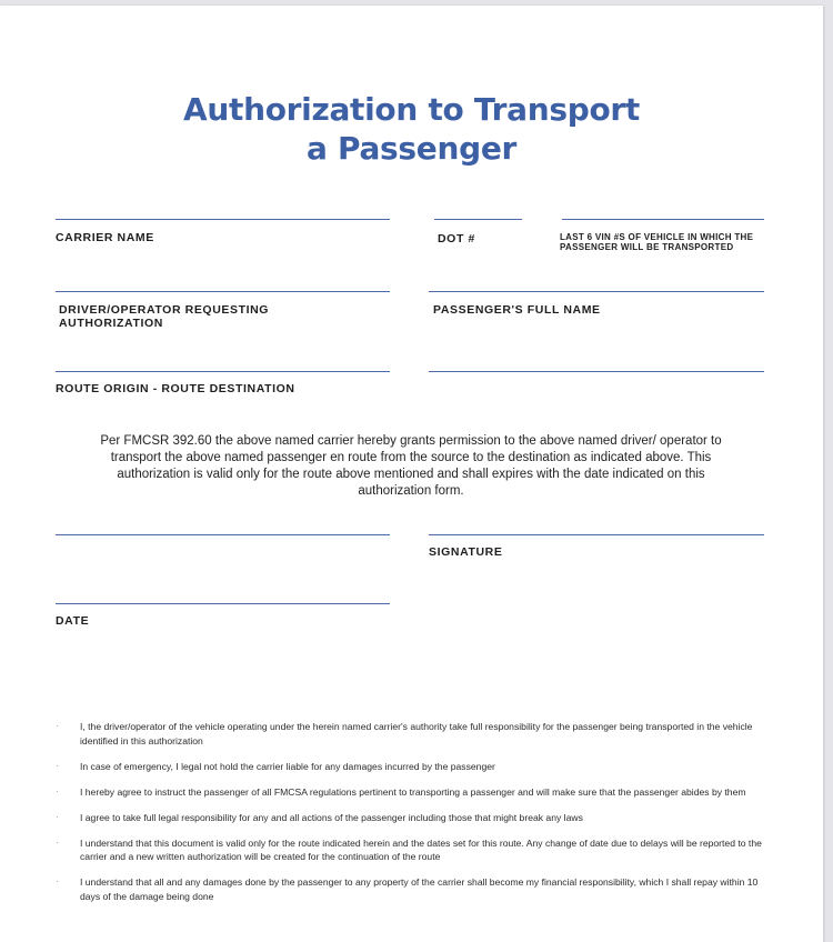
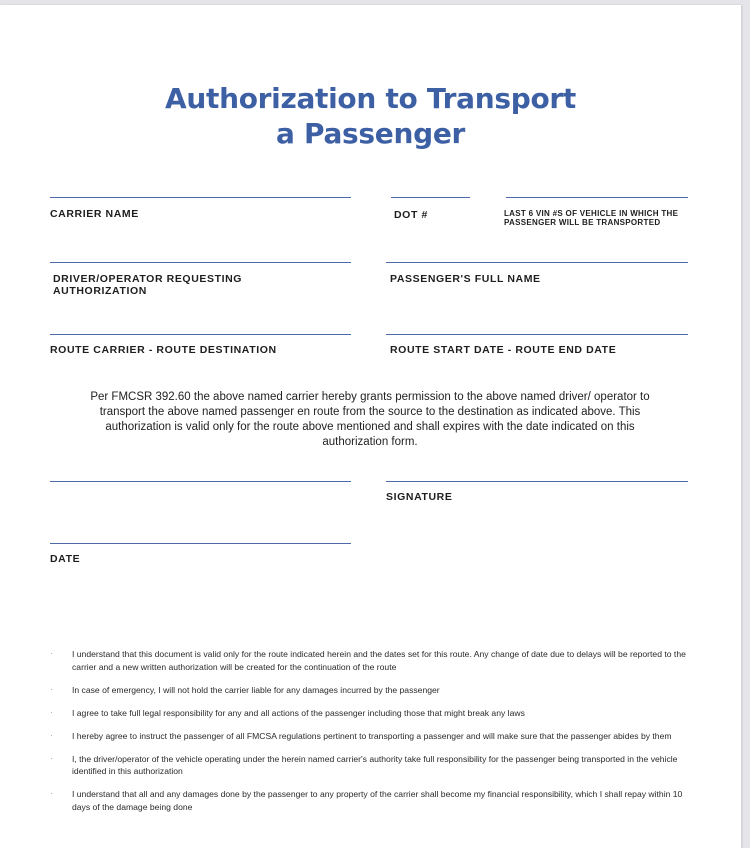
  Authorization to Transport
  a Passenger
  CARRIER NAME
  DOT #
  LAST 6 VIN #S OF VEHICLE IN WHICH THE
  PASSENGER WILL BE TRANSPORTED
  DRIVER/OPERATOR REQUESTING
  AUTHORIZATION
  PASSENGER'S FULL NAME
- ROUTE ORIGIN - ROUTE DESTINATION
+ ROUTE CARRIER - ROUTE DESTINATION
+ ROUTE START DATE - ROUTE END DATE
  Per FMCSR 392.60 the above named carrier hereby grants permission to the above named driver/ operator to transport the above named passenger en route from the source to the destination as indicated above. This authorization is valid only for the route above mentioned and shall expires with the date indicated on this authorization form.
  SIGNATURE
  DATE
  ·
- I, the driver/operator of the vehicle operating under the herein named carrier's authority take full responsibility for the passenger being transported in the vehicle identified in this authorization
+ I understand that this document is valid only for the route indicated herein and the dates set for this route. Any change of date due to delays will be reported to the carrier and a new written authorization will be created for the continuation of the route
  ·
- In case of emergency, I legal not hold the carrier liable for any damages incurred by the passenger
+ In case of emergency, I will not hold the carrier liable for any damages incurred by the passenger
  ·
- I hereby agree to instruct the passenger of all FMCSA regulations pertinent to transporting a passenger and will make sure that the passenger abides by them
+ I agree to take full legal responsibility for any and all actions of the passenger including those that might break any laws
  ·
- I agree to take full legal responsibility for any and all actions of the passenger including those that might break any laws
+ I hereby agree to instruct the passenger of all FMCSA regulations pertinent to transporting a passenger and will make sure that the passenger abides by them
  ·
- I understand that this document is valid only for the route indicated herein and the dates set for this route. Any change of date due to delays will be reported to the carrier and a new written authorization will be created for the continuation of the route
+ I, the driver/operator of the vehicle operating under the herein named carrier's authority take full responsibility for the passenger being transported in the vehicle identified in this authorization
  ·
  I understand that all and any damages done by the passenger to any property of the carrier shall become my financial responsibility, which I shall repay within 10 days of the damage being done
